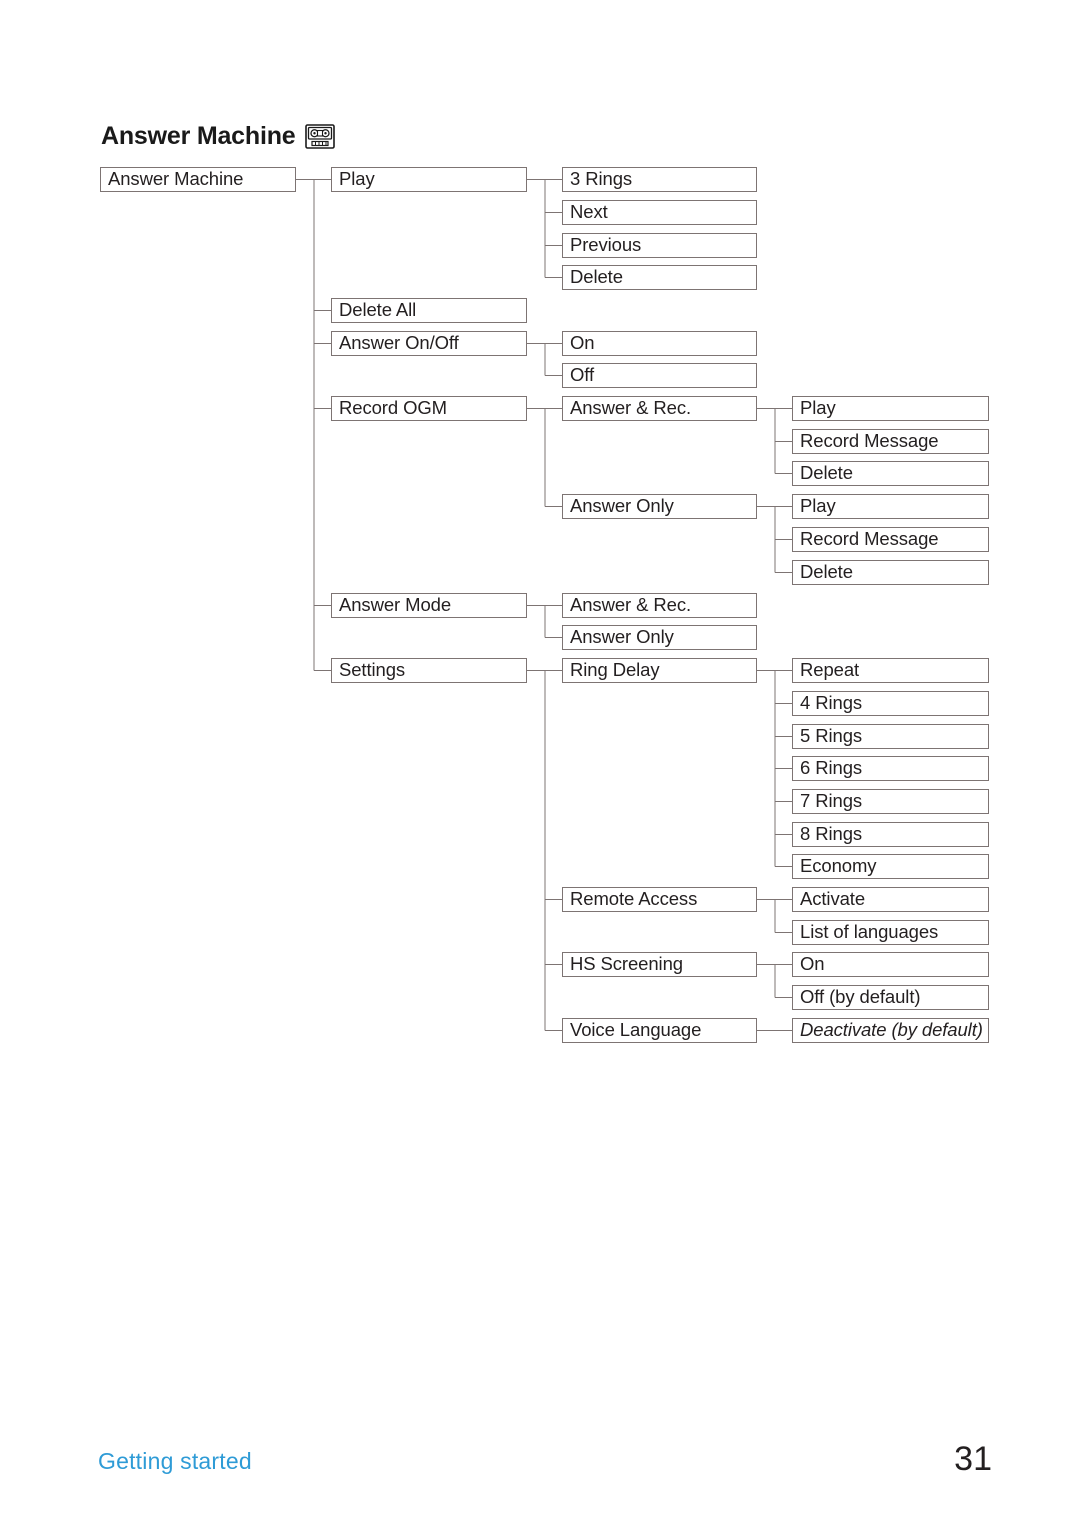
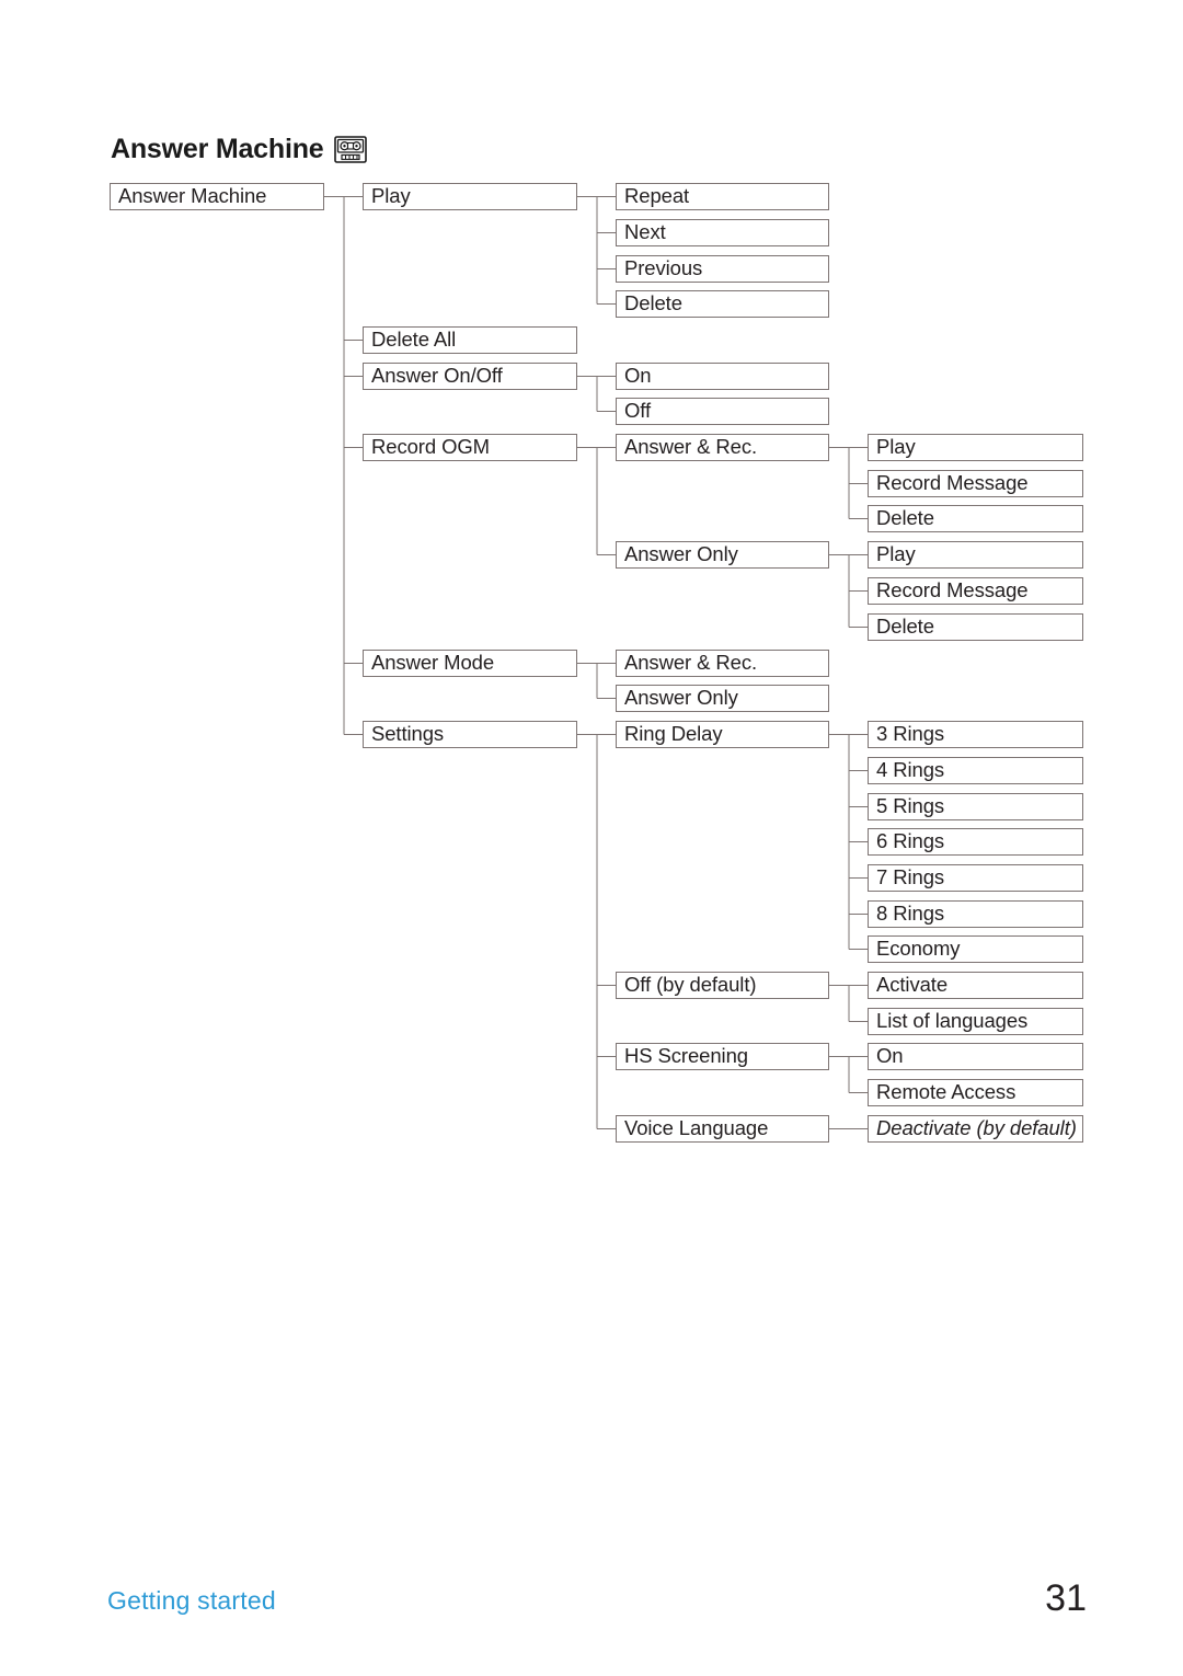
  Answer Machine
  Answer Machine
  Play
  Delete All
  Answer On/Off
  Record OGM
  Answer Mode
  Settings
- 3 Rings
+ Repeat
  Next
  Previous
  Delete
  On
  Off
  Answer & Rec.
  Answer Only
  Answer & Rec.
  Answer Only
  Ring Delay
- Remote Access
+ Off (by default)
  HS Screening
  Voice Language
  Play
  Record Message
  Delete
  Play
  Record Message
  Delete
- Repeat
+ 3 Rings
  4 Rings
  5 Rings
  6 Rings
  7 Rings
  8 Rings
  Economy
  Activate
  List of languages
  On
- Off (by default)
+ Remote Access
  Deactivate (by default)
  Getting started
  31
